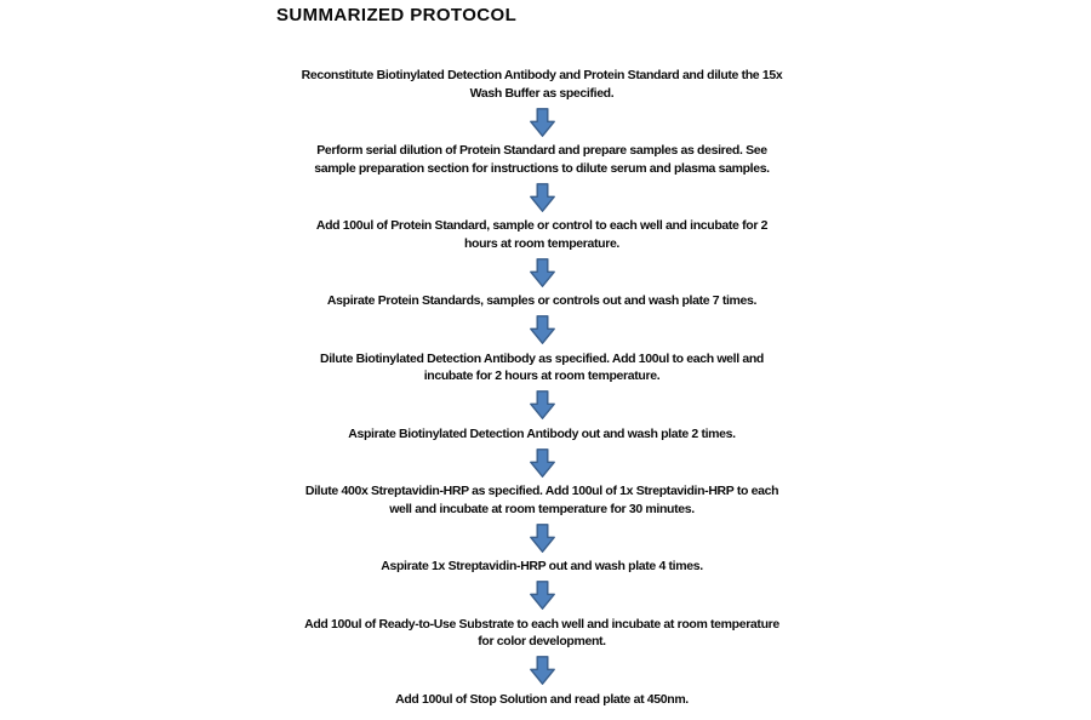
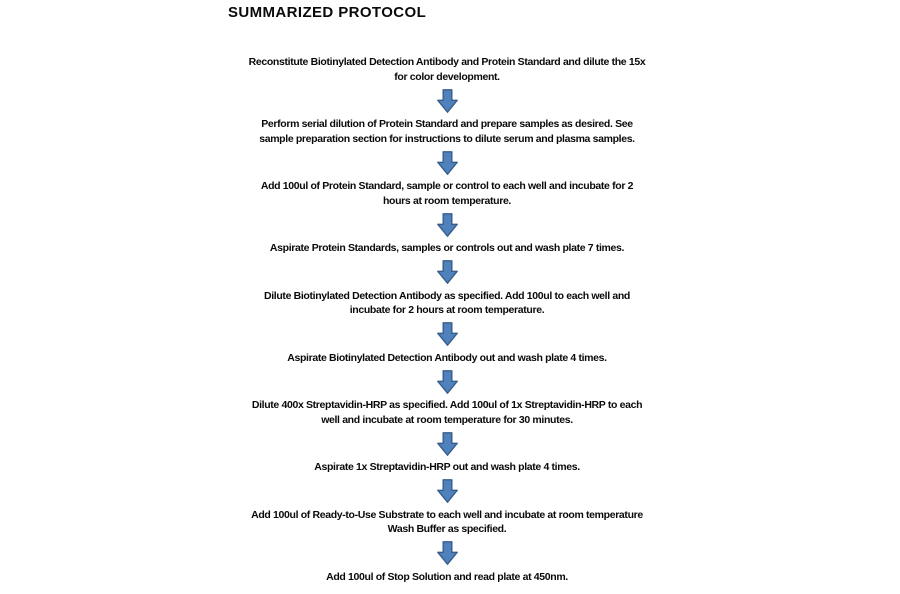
  SUMMARIZED PROTOCOL
  Reconstitute Biotinylated Detection Antibody and Protein Standard and dilute the 15x
- Wash Buffer as specified.
+ for color development.
  Perform serial dilution of Protein Standard and prepare samples as desired. See
  sample preparation section for instructions to dilute serum and plasma samples.
  Add 100ul of Protein Standard, sample or control to each well and incubate for 2
  hours at room temperature.
  Aspirate Protein Standards, samples or controls out and wash plate 7 times.
  Dilute Biotinylated Detection Antibody as specified. Add 100ul to each well and
  incubate for 2 hours at room temperature.
- Aspirate Biotinylated Detection Antibody out and wash plate 2 times.
+ Aspirate Biotinylated Detection Antibody out and wash plate 4 times.
  Dilute 400x Streptavidin-HRP as specified. Add 100ul of 1x Streptavidin-HRP to each
  well and incubate at room temperature for 30 minutes.
  Aspirate 1x Streptavidin-HRP out and wash plate 4 times.
  Add 100ul of Ready-to-Use Substrate to each well and incubate at room temperature
- for color development.
+ Wash Buffer as specified.
  Add 100ul of Stop Solution and read plate at 450nm.
